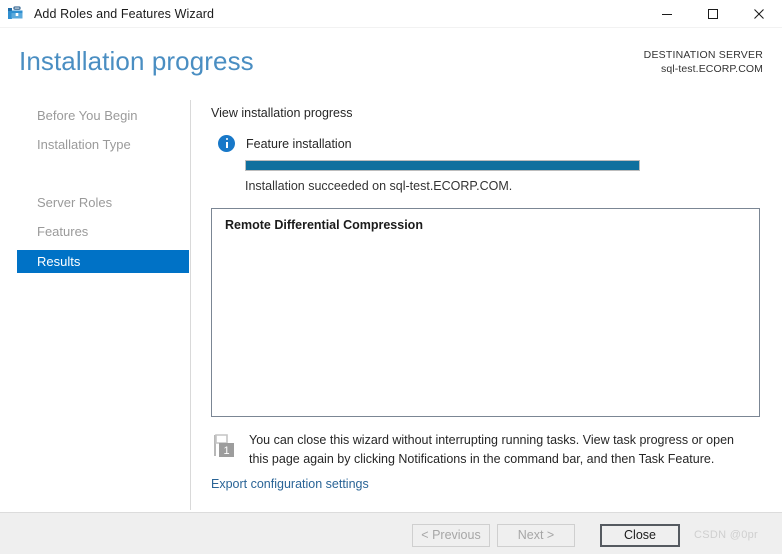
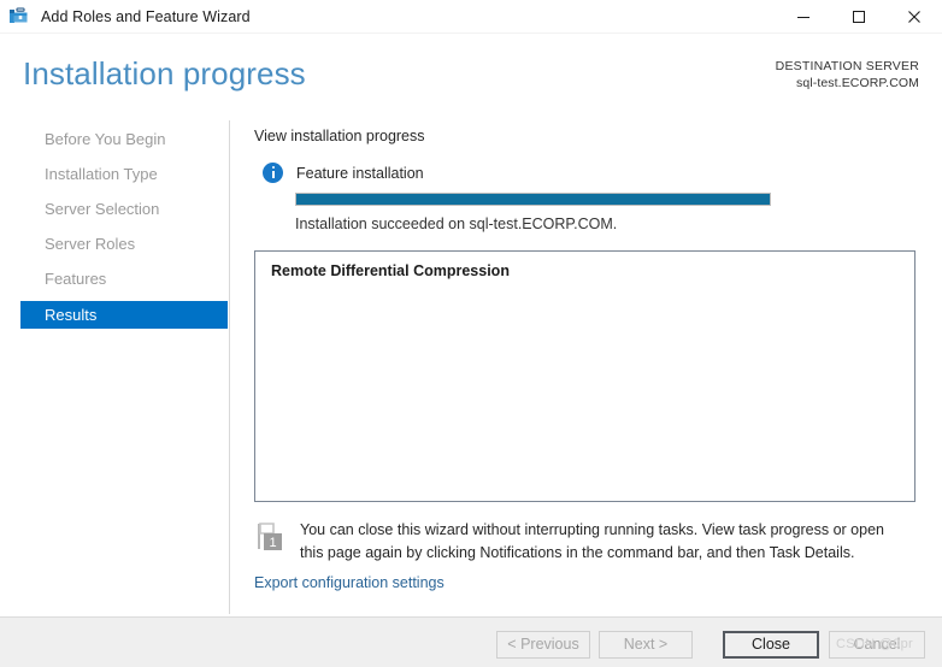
- Add Roles and Features Wizard
+ Add Roles and Feature Wizard
  Installation progress
  DESTINATION SERVER
  sql-test.ECORP.COM
  Before You Begin
  Installation Type
+ Server Selection
  Server Roles
  Features
  Results
  View installation progress
  Feature installation
  Installation succeeded on sql-test.ECORP.COM.
  Remote Differential Compression
  1
- You can close this wizard without interrupting running tasks. View task progress or open this page again by clicking Notifications in the command bar, and then Task Feature.
+ You can close this wizard without interrupting running tasks. View task progress or open this page again by clicking Notifications in the command bar, and then Task Details.
  Export configuration settings
  < Previous
  Next >
  Close
+ Cancel
  CSDN @0pr
